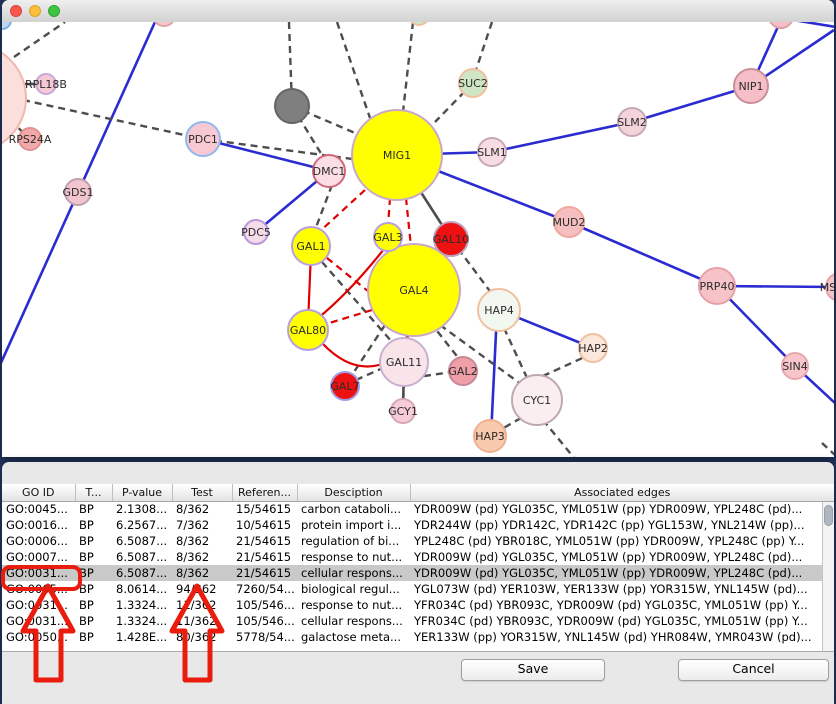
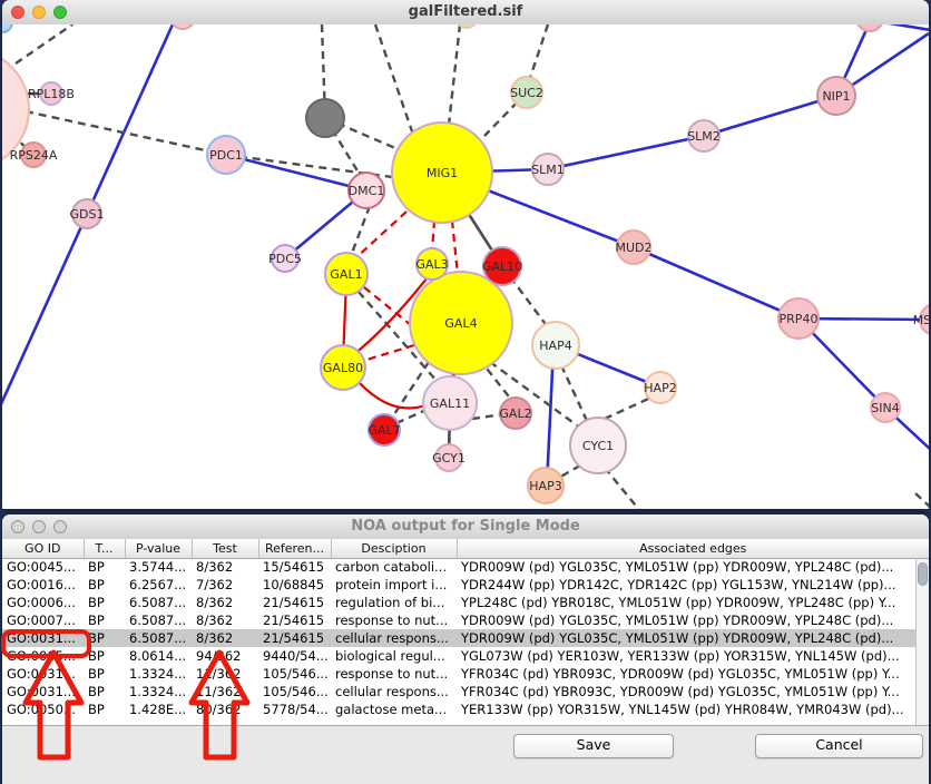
+ galFiltered.sif
  MIG1
  GAL4
  RPL18B
  RPS24A
  GDS1
  PDC1
  DMC1
  PDC5
  GAL1
  GAL3
  GAL10
  HAP4
  GAL80
  GAL11
  GAL2
  GAL7
  GCY1
  CYC1
  HAP3
  HAP2
  SUC2
  SLM1
  SLM2
  NIP1
  MUD2
  PRP40
  SIN4
+ NOA output for Single Mode
  GO ID	T...	P-value	Test	Referen...	Desciption	Associated edges
- GO:0045...	BP	2.1308...	8/362	15/54615	carbon cataboli...	YDR009W (pd) YGL035C, YML051W (pp) YDR009W, YPL248C (pd)...
+ GO:0045...	BP	3.5744...	8/362	15/54615	carbon cataboli...	YDR009W (pd) YGL035C, YML051W (pp) YDR009W, YPL248C (pd)...
- GO:0016...	BP	6.2567...	7/362	10/54615	protein import i...	YDR244W (pp) YDR142C, YDR142C (pp) YGL153W, YNL214W (pp)...
+ GO:0016...	BP	6.2567...	7/362	10/68845	protein import i...	YDR244W (pp) YDR142C, YDR142C (pp) YGL153W, YNL214W (pp)...
  GO:0006...	BP	6.5087...	8/362	21/54615	regulation of bi...	YPL248C (pd) YBR018C, YML051W (pp) YDR009W, YPL248C (pp) Y...
  GO:0007...	BP	6.5087...	8/362	21/54615	response to nut...	YDR009W (pd) YGL035C, YML051W (pp) YDR009W, YPL248C (pd)...
  GO:0031...	BP	6.5087...	8/362	21/54615	cellular respons...	YDR009W (pd) YGL035C, YML051W (pp) YDR009W, YPL248C (pd)...
- 	BP	8.0614...	9462	7260/54...	biological regul...	YGL073W (pd) YER103W, YER133W (pp) YOR315W, YNL145W (pd)...
+ 	BP	8.0614...	9462	9440/54...	biological regul...	YGL073W (pd) YER103W, YER133W (pp) YOR315W, YNL145W (pd)...
  GO:031..	BP	1.3324...	1/32	105/546...	response to nut...	YFR034C (pd) YBR093C, YDR009W (pd) YGL035C, YML051W (pp) Y...
  GO:031..	BP	1.3324...	1/362	105/546...	cellular respons...	YFR034C (pd) YBR093C, YDR009W (pd) YGL035C, YML051W (pp) Y...
  GO:0050.	BP	1.428E...	8/362	5778/54...	galactose meta...	YER133W (pp) YOR315W, YNL145W (pd) YHR084W, YMR043W (pd)...
  Save
  Cancel
